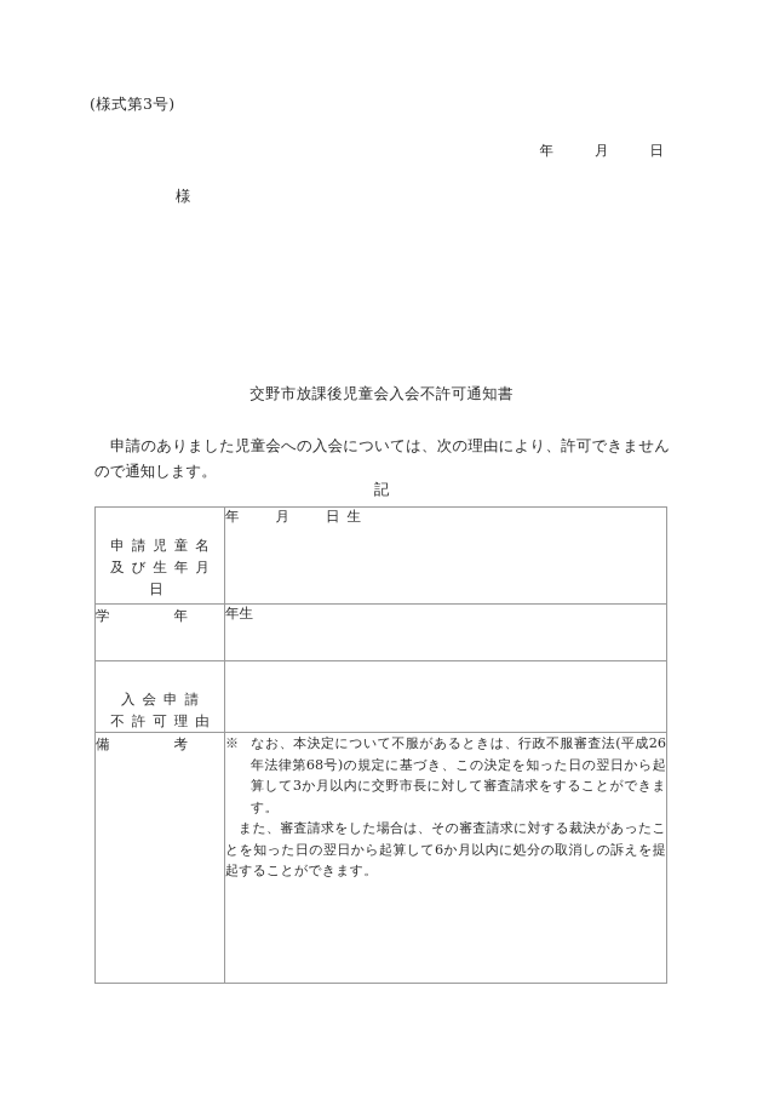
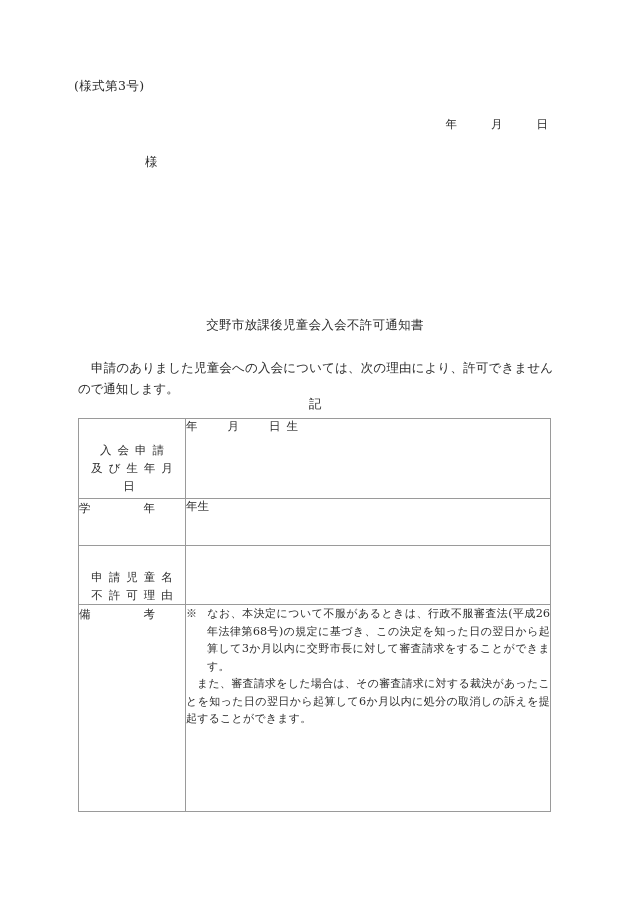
  (様式第3号)
  年 月 日
  様
  交野市放課後児童会入会不許可通知書
  申請のありました児童会への入会については、次の理由により、許可できませんので通知します。
  記
- 申請児童名 及び生年月日	年 月 日 生
+ 入会申請 及び生年月日	年 月 日 生
  学 年	年生
- 入会申請 不許可理由
+ 申請児童名 不許可理由
  備 考	※ なお、本決定について不服があるときは、行政不服審査法(平成26年法律第68号)の規定に基づき、この決定を知った日の翌日から起算して3か月以内に交野市長に対して審査請求をすることができます。 また、審査請求をした場合は、その審査請求に対する裁決があったことを知った日の翌日から起算して6か月以内に処分の取消しの訴えを提起することができます。
